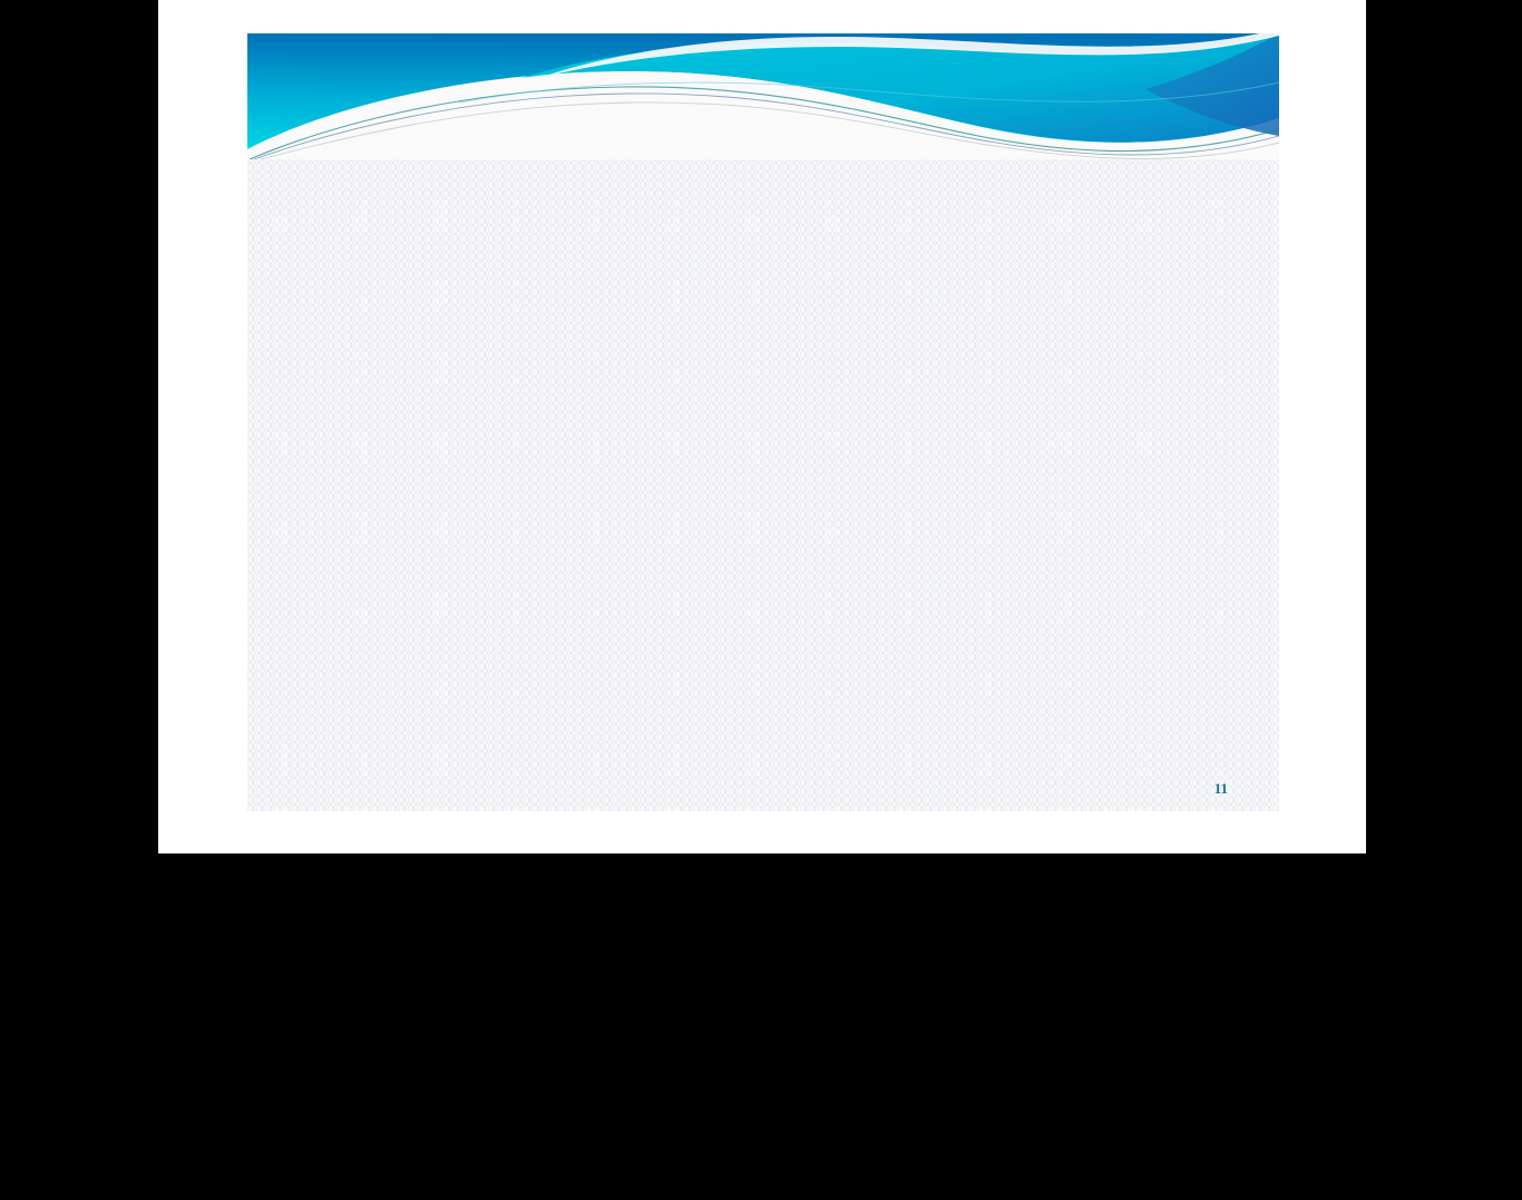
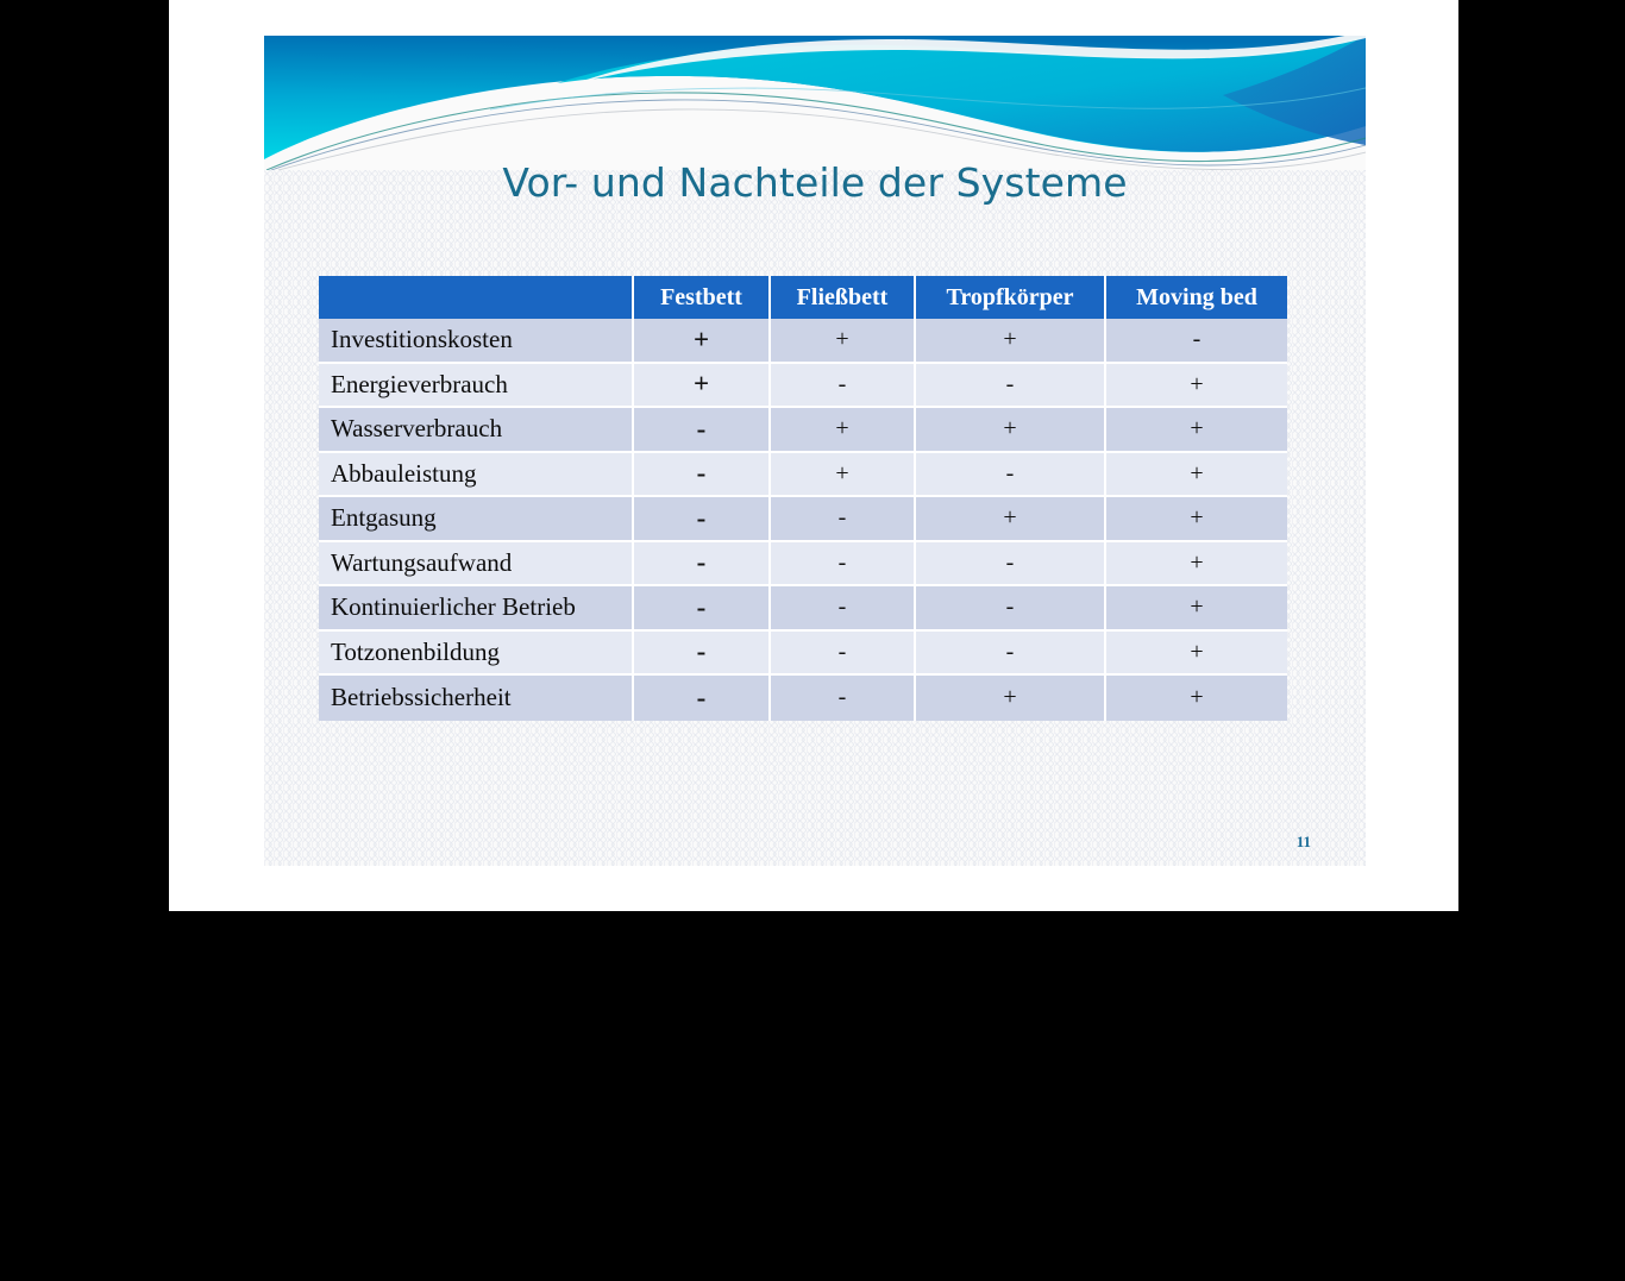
+ Vor- und Nachteile der Systeme
+ 	Festbett	Fließbett	Tropfkörper	Moving bed
+ Investitionskosten	+	+	+	-
+ Energieverbrauch	+	-	-	+
+ Wasserverbrauch	-	+	+	+
+ Abbauleistung	-	+	-	+
+ Entgasung	-	-	+	+
+ Wartungsaufwand	-	-	-	+
+ Kontinuierlicher Betrieb	-	-	-	+
+ Totzonenbildung	-	-	-	+
+ Betriebssicherheit	-	-	+	+
  11
